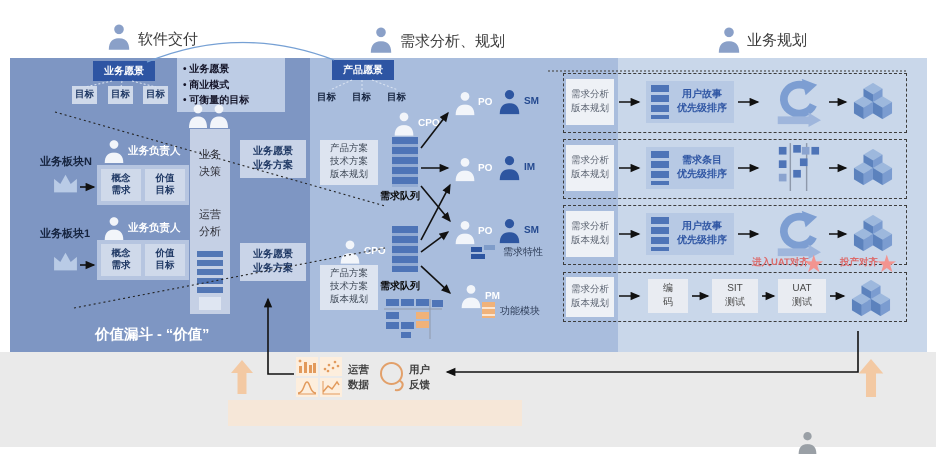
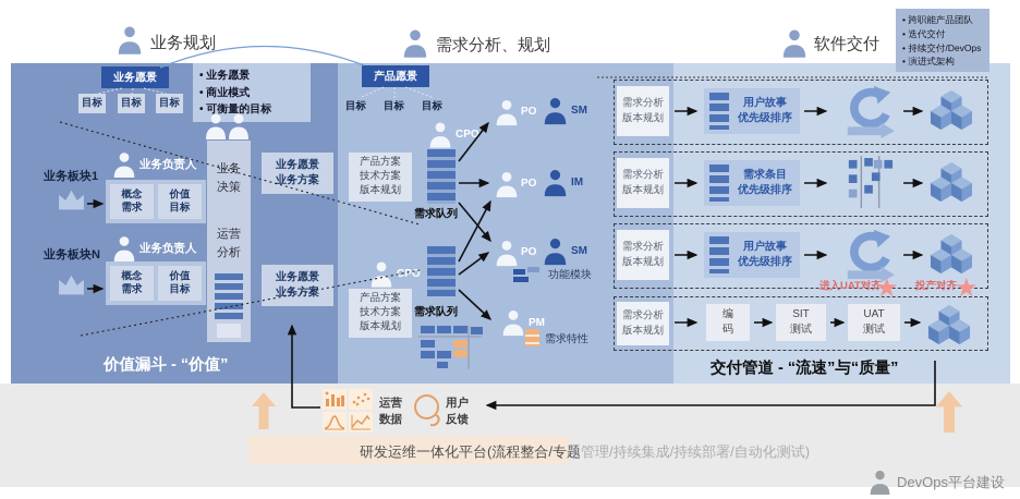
- 软件交付
+ 业务规划
  需求分析、规划
- 业务规划
+ 软件交付
+ 跨职能产品团队
+ 迭代交付
+ 持续交付/DevOps
+ 演进式架构
  业务愿景
  目标
  目标
  目标
  业务愿景
  商业模式
  可衡量的目标
  决策
  运营
  分析
- 业务板块N
+ 业务板块1
  业务负责人
  概念
  需求
  价值
  目标
- 业务板块1
+ 业务板块N
  业务负责人
  概念
  需求
  价值
  目标
  业务愿景
  业务方案
  业务愿景
  业务方案
  价值漏斗 - “价值”
  产品愿景
  目标
  目标
  目标
  CPO
  产品方案
  技术方案
  版本规划
  需求队列
  CPO
  产品方案
  技术方案
  版本规划
  需求队列
  PO
  SM
  PO
  IM
  PO
  SM
- 需求特性
+ 功能模块
  PM
- 功能模块
+ 需求特性
  需求分析
  版本规划
  用户故事
  优先级排序
  需求分析
  版本规划
  需求条目
  优先级排序
  需求分析
  版本规划
  用户故事
  优先级排序
  进入UAT对齐
  ★
  投产对齐
  ★
  需求分析
  版本规划
  编
  码
  SIT
  测试
  UAT
  测试
+ 交付管道 - “流速”与“质量”
  运营
  数据
  用户
  反馈
+ 研发运维一体化平台(流程整合/专题管理/持续集成/持续部署/自动化测试)
+ DevOps平台建设
